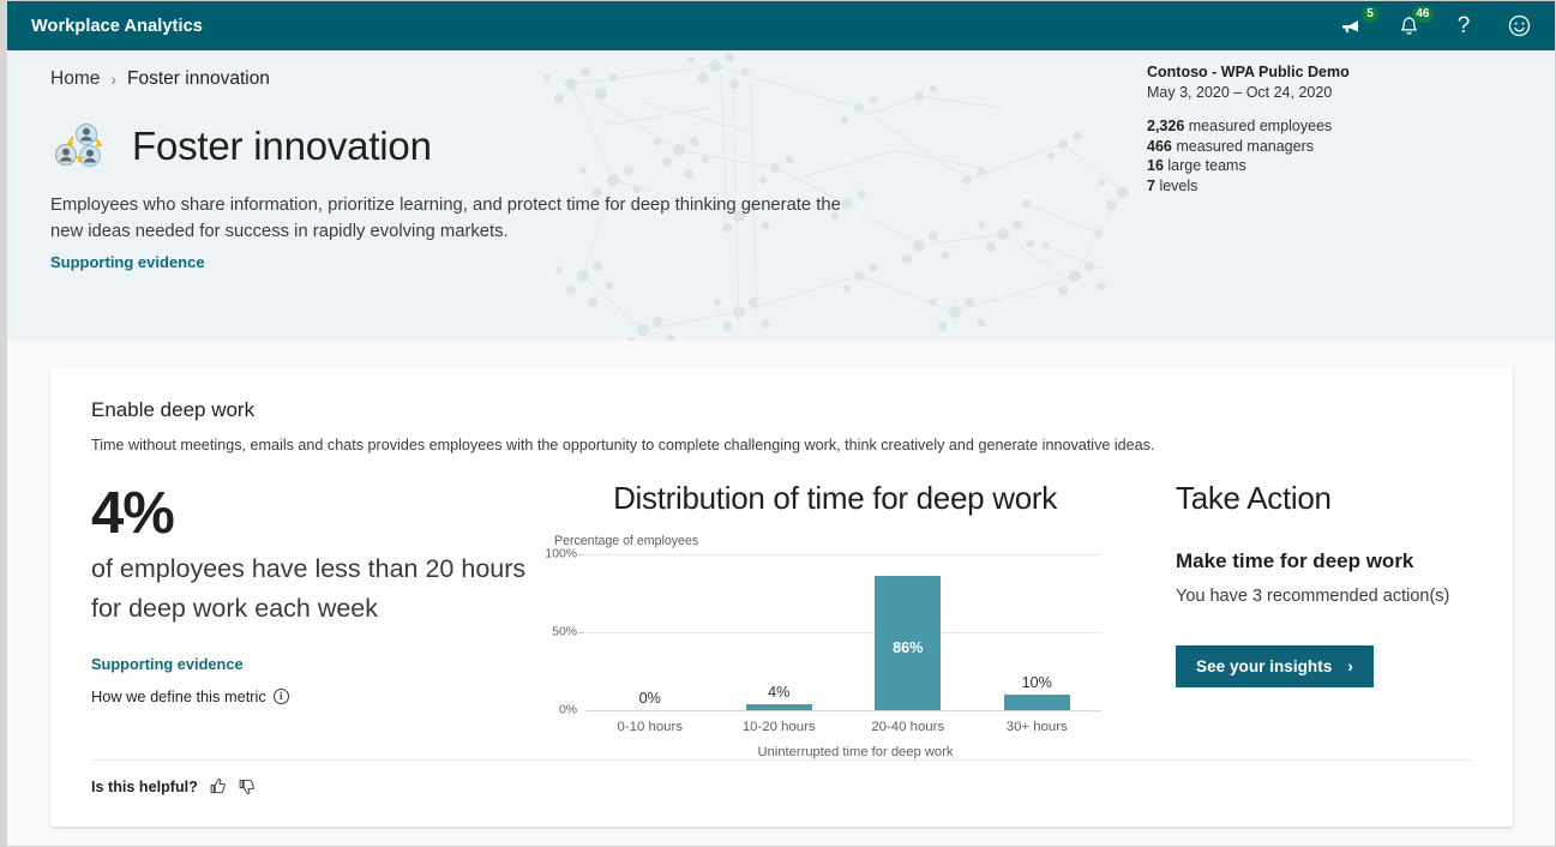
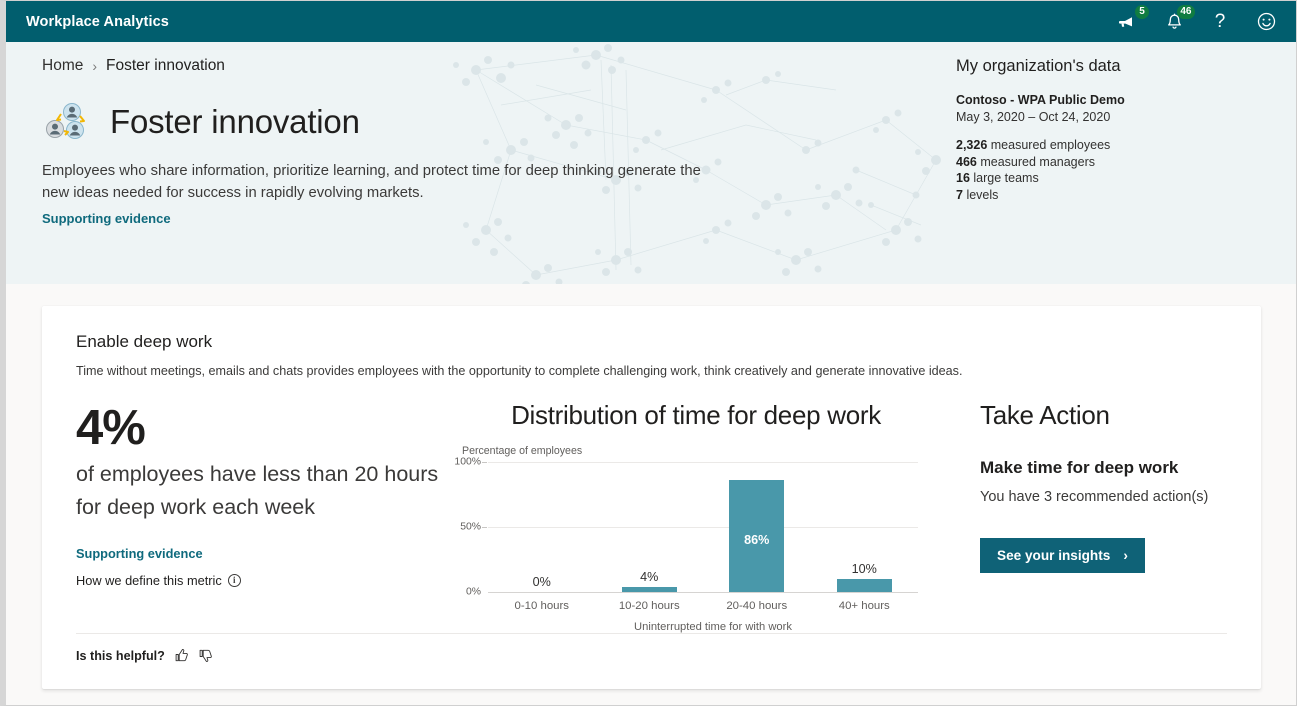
  Workplace Analytics
  5
  46
  ?
  Home
  ›
  Foster innovation
  Foster innovation
  Employees who share information, prioritize learning, and protect time for deep thinking generate the new ideas needed for success in rapidly evolving markets.
  Supporting evidence
+ My organization's data
  Contoso - WPA Public Demo
  May 3, 2020 – Oct 24, 2020
  2,326 measured employees
  466 measured managers
  16 large teams
  7 levels
  Enable deep work
  Time without meetings, emails and chats provides employees with the opportunity to complete challenging work, think creatively and generate innovative ideas.
  4%
  of employees have less than 20 hours for deep work each week
  Supporting evidence
  How we define this metric
  i
  Distribution of time for deep work
  Percentage of employees
  100%
  50%
  0%
  0%
  4%
  86%
  10%
  0-10 hours
  10-20 hours
  20-40 hours
- 30+ hours
+ 40+ hours
- Uninterrupted time for deep work
+ Uninterrupted time for with work
  Take Action
  Make time for deep work
  You have 3 recommended action(s)
  See your insights
  ›
  Is this helpful?
